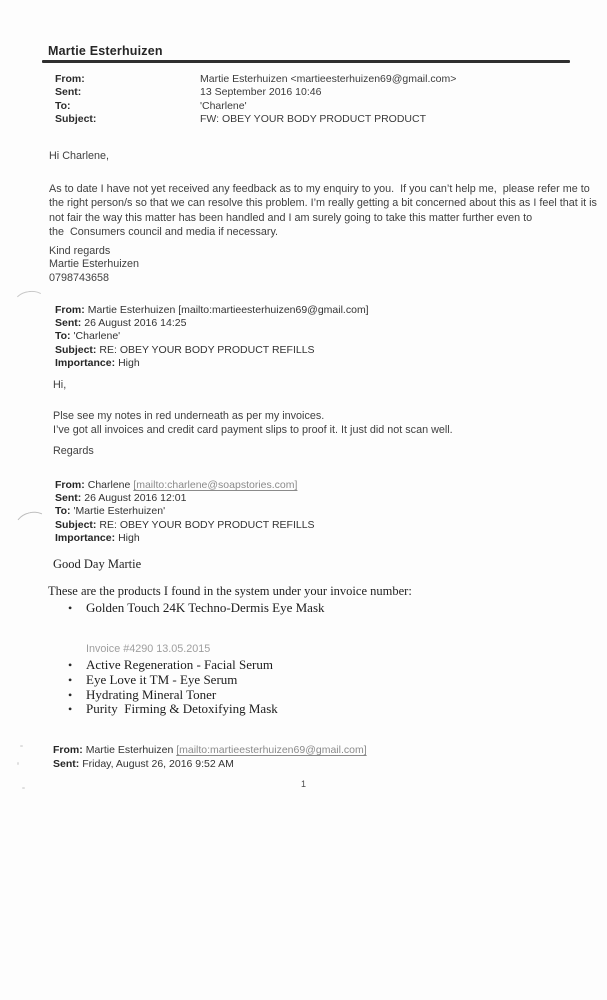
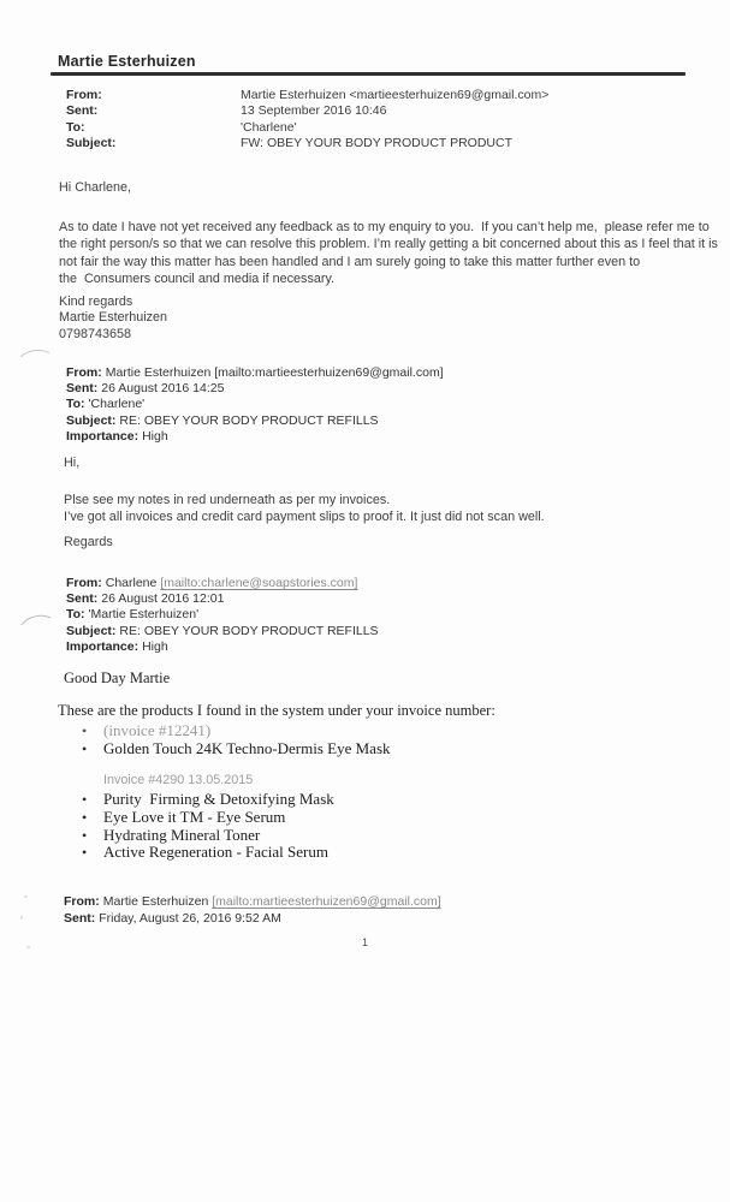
  Martie Esterhuizen
  From:
  Martie Esterhuizen <martieesterhuizen69@gmail.com>
  Sent:
  13 September 2016 10:46
  To:
  'Charlene'
  Subject:
  FW: OBEY YOUR BODY PRODUCT PRODUCT
  Hi Charlene,
  As to date I have not yet received any feedback as to my enquiry to you. If you can’t help me, please refer me to
  the right person/s so that we can resolve this problem. I’m really getting a bit concerned about this as I feel that it is
  not fair the way this matter has been handled and I am surely going to take this matter further even to
  the Consumers council and media if necessary.
  Kind regards
  Martie Esterhuizen
  0798743658
  From: Martie Esterhuizen [mailto:martieesterhuizen69@gmail.com]
  Sent: 26 August 2016 14:25
  To: 'Charlene'
  Subject: RE: OBEY YOUR BODY PRODUCT REFILLS
  Importance: High
  Hi,
  Plse see my notes in red underneath as per my invoices.
  I’ve got all invoices and credit card payment slips to proof it. It just did not scan well.
  Regards
  From: Charlene [mailto:charlene@soapstories.com]
  Sent: 26 August 2016 12:01
  To: 'Martie Esterhuizen'
  Subject: RE: OBEY YOUR BODY PRODUCT REFILLS
  Importance: High
  Good Day Martie
  These are the products I found in the system under your invoice number:
+ (invoice #12241)
  Golden Touch 24K Techno-Dermis Eye Mask
  Invoice #4290 13.05.2015
- Active Regeneration - Facial Serum
+ Purity Firming & Detoxifying Mask
  Eye Love it TM - Eye Serum
  Hydrating Mineral Toner
- Purity Firming & Detoxifying Mask
+ Active Regeneration - Facial Serum
  From: Martie Esterhuizen [mailto:martieesterhuizen69@gmail.com]
  Sent: Friday, August 26, 2016 9:52 AM
  1
